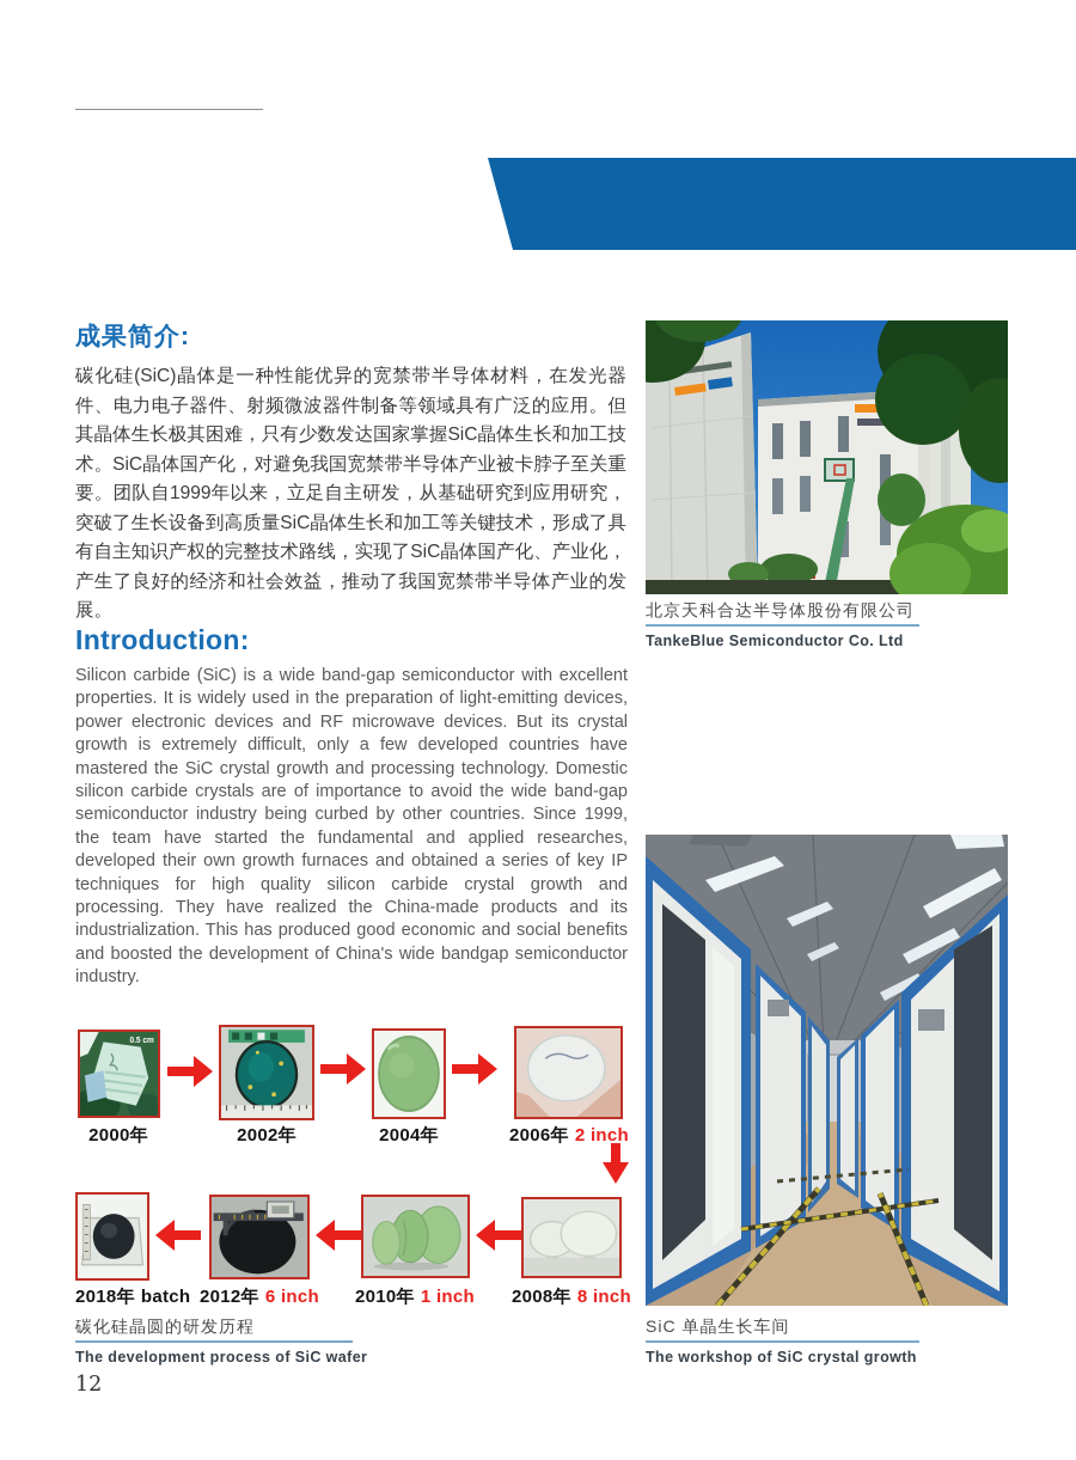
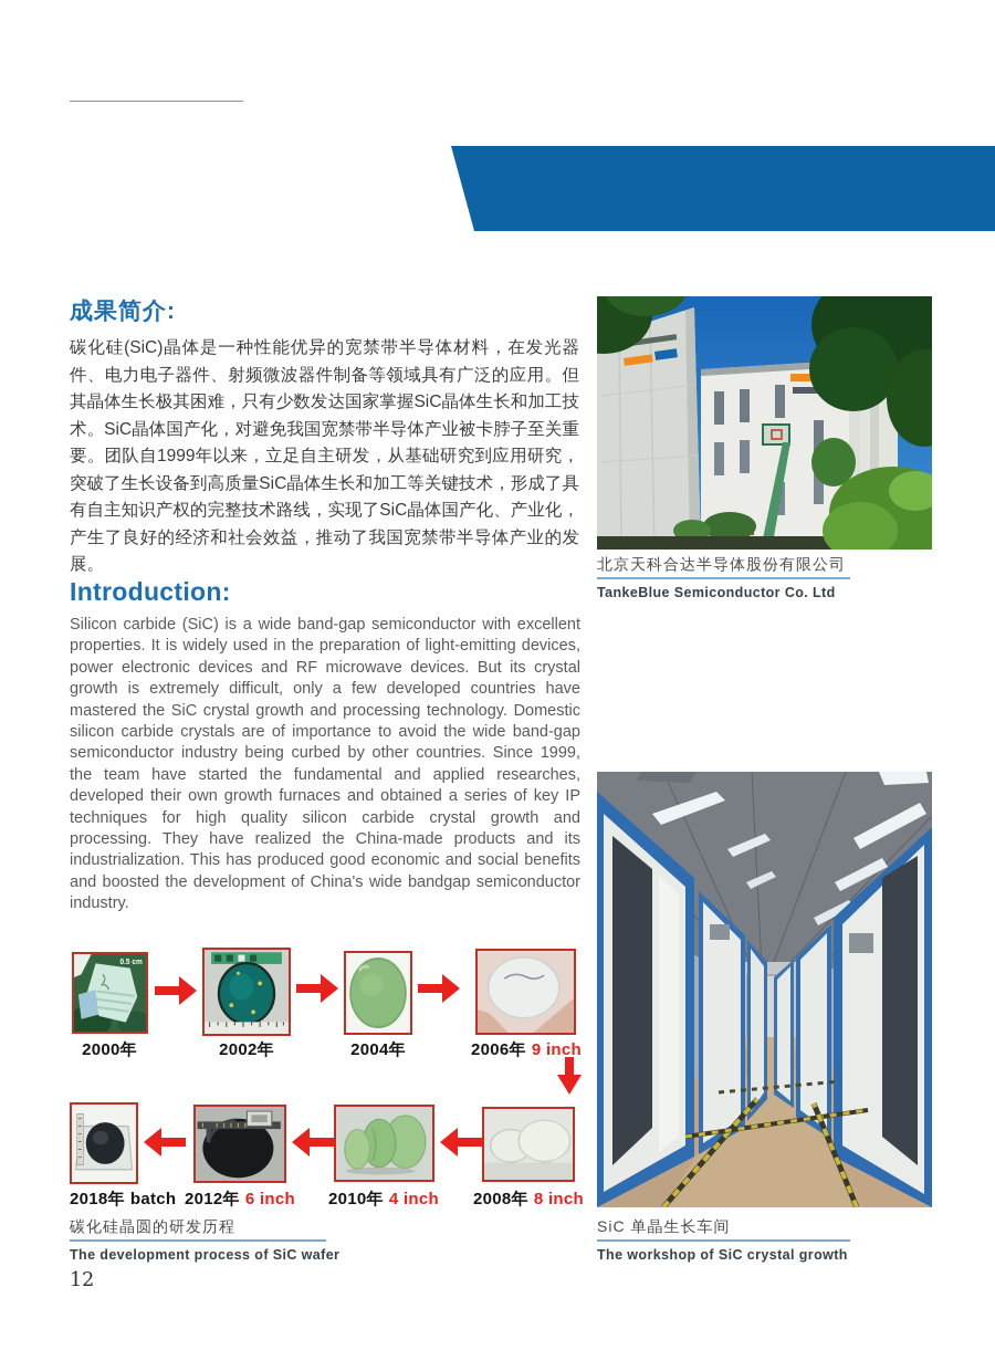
  成果简介:
  碳化硅(SiC)晶体是一种性能优异的宽禁带半导体材料，在发光器件、电力电子器件、射频微波器件制备等领域具有广泛的应用。但其晶体生长极其困难，只有少数发达国家掌握SiC晶体生长和加工技术。SiC晶体国产化，对避免我国宽禁带半导体产业被卡脖子至关重要。团队自1999年以来，立足自主研发，从基础研究到应用研究，突破了生长设备到高质量SiC晶体生长和加工等关键技术，形成了具有自主知识产权的完整技术路线，实现了SiC晶体国产化、产业化，产生了良好的经济和社会效益，推动了我国宽禁带半导体产业的发展。
  北京天科合达半导体股份有限公司
  TankeBlue Semiconductor Co. Ltd
  Introduction:
  Silicon carbide (SiC) is a wide band-gap semiconductor with excellent properties. It is widely used in the preparation of light-emitting devices, power electronic devices and RF microwave devices. But its crystal growth is extremely difficult, only a few developed countries have mastered the SiC crystal growth and processing technology. Domestic silicon carbide crystals are of importance to avoid the wide band-gap semiconductor industry being curbed by other countries. Since 1999, the team have started the fundamental and applied researches, developed their own growth furnaces and obtained a series of key IP techniques for high quality silicon carbide crystal growth and processing. They have realized the China-made products and its industrialization. This has produced good economic and social benefits and boosted the development of China's wide bandgap semiconductor industry.
  2000年
  2002年
  2004年
- 2006年 2 inch
+ 2006年 9 inch
  2018年 batch
  2012年 6 inch
- 2010年 1 inch
+ 2010年 4 inch
  2008年 8 inch
  碳化硅晶圆的研发历程
  The development process of SiC wafer
  SiC 单晶生长车间
  The workshop of SiC crystal growth
  12
